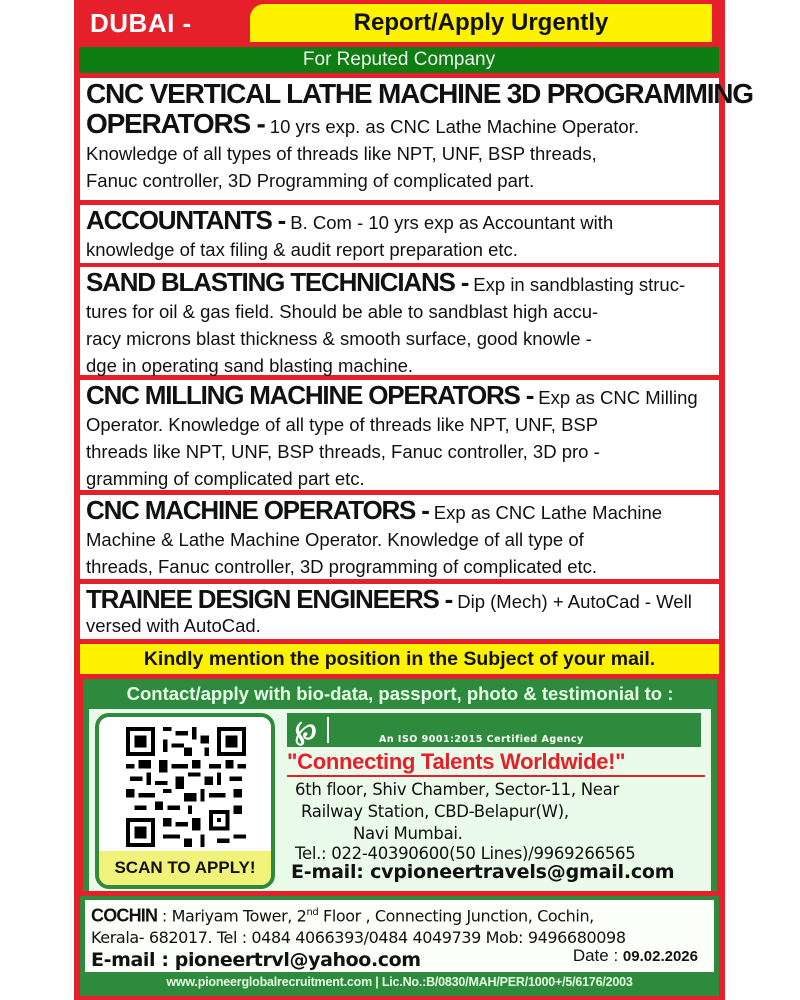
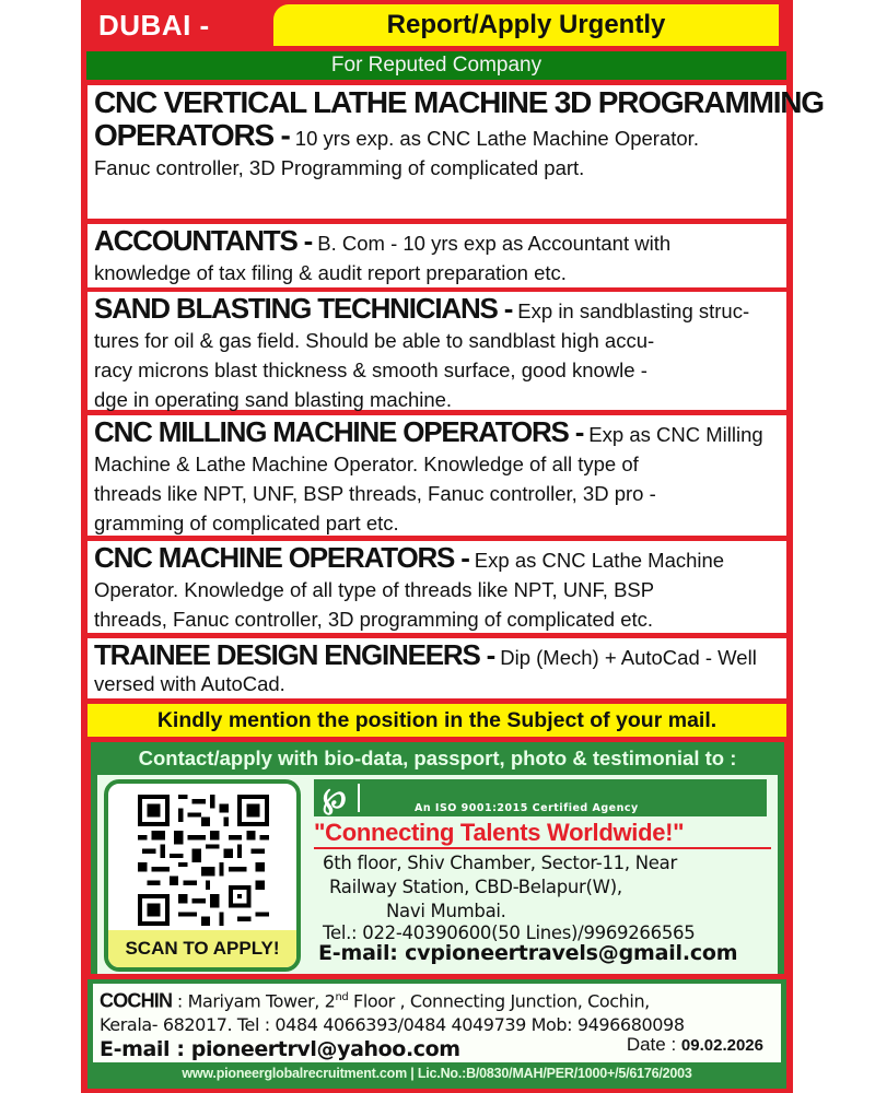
  DUBAI -
  Report/Apply Urgently
  For Reputed Company
  CNC VERTICAL LATHE MACHINE 3D PROGRAMMING
  OPERATORS - 10 yrs exp. as CNC Lathe Machine Operator.
- Knowledge of all types of threads like NPT, UNF, BSP threads,
  Fanuc controller, 3D Programming of complicated part.
  ACCOUNTANTS - B. Com - 10 yrs exp as Accountant with
  knowledge of tax filing & audit report preparation etc.
  SAND BLASTING TECHNICIANS - Exp in sandblasting struc-
  tures for oil & gas field. Should be able to sandblast high accu-
  racy microns blast thickness & smooth surface, good knowle -
  dge in operating sand blasting machine.
  CNC MILLING MACHINE OPERATORS - Exp as CNC Milling
- Operator. Knowledge of all type of threads like NPT, UNF, BSP
+ Machine & Lathe Machine Operator. Knowledge of all type of
  threads like NPT, UNF, BSP threads, Fanuc controller, 3D pro -
  gramming of complicated part etc.
  CNC MACHINE OPERATORS - Exp as CNC Lathe Machine
- Machine & Lathe Machine Operator. Knowledge of all type of
+ Operator. Knowledge of all type of threads like NPT, UNF, BSP
  threads, Fanuc controller, 3D programming of complicated etc.
  TRAINEE DESIGN ENGINEERS - Dip (Mech) + AutoCad - Well
  versed with AutoCad.
  Kindly mention the position in the Subject of your mail.
  Contact/apply with bio-data, passport, photo & testimonial to :
  SCAN TO APPLY!
  ℘
  An ISO 9001:2015 Certified Agency
  "Connecting Talents Worldwide!"
  6th floor, Shiv Chamber, Sector-11, Near
  Railway Station, CBD-Belapur(W),
  Navi Mumbai.
  Tel.: 022-40390600(50 Lines)/9969266565
  E-mail: cvpioneertravels@gmail.com
  COCHIN : Mariyam Tower, 2nd Floor , Connecting Junction, Cochin,
  Kerala- 682017. Tel : 0484 4066393/0484 4049739 Mob: 9496680098
  E-mail : pioneertrvl@yahoo.com
  Date : 09.02.2026
  www.pioneerglobalrecruitment.com | Lic.No.:B/0830/MAH/PER/1000+/5/6176/2003
